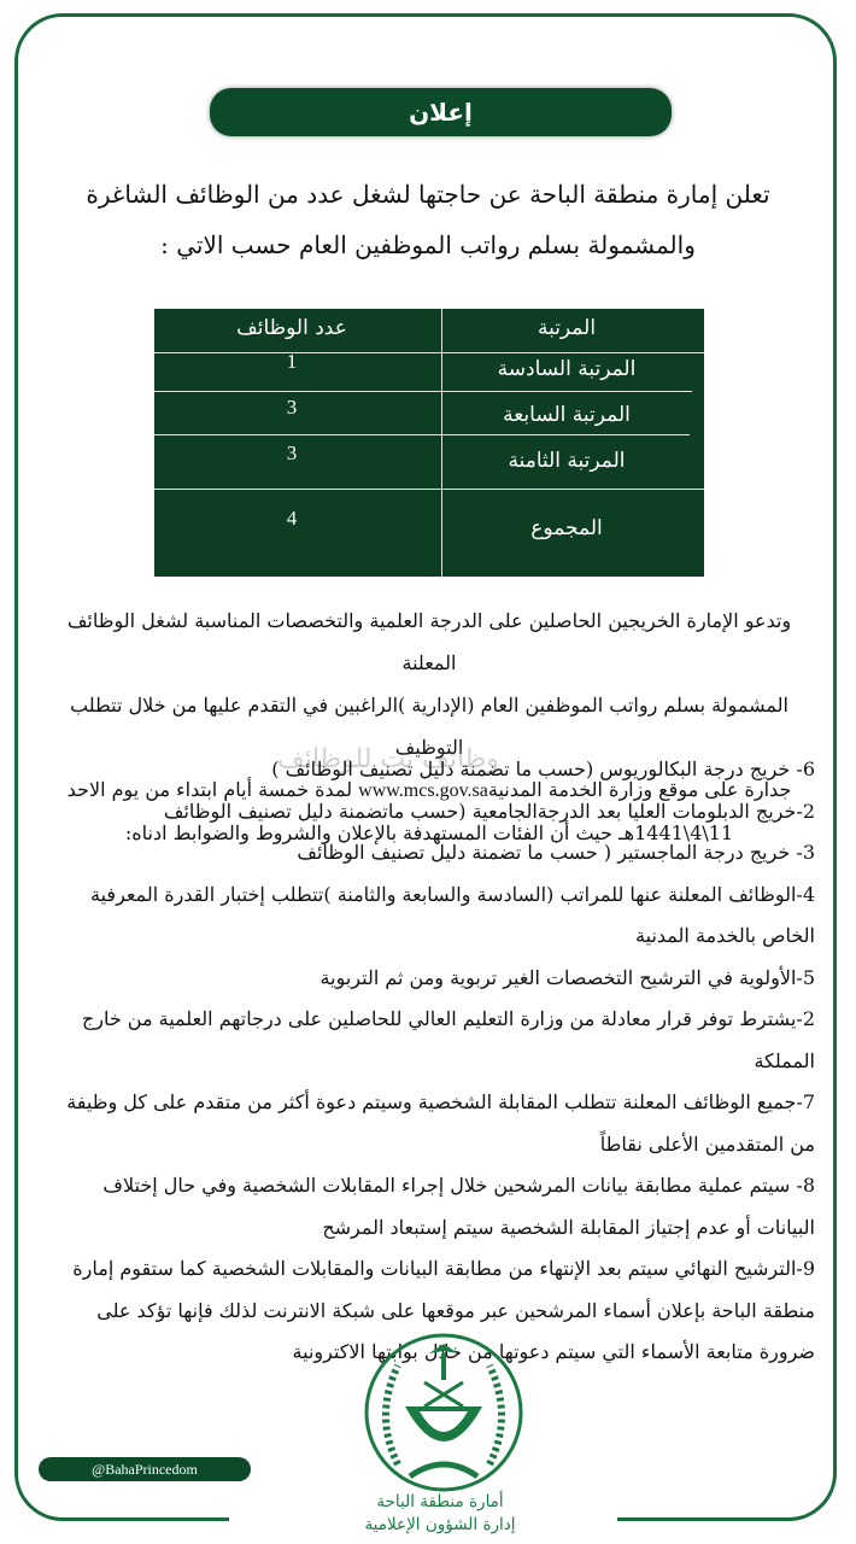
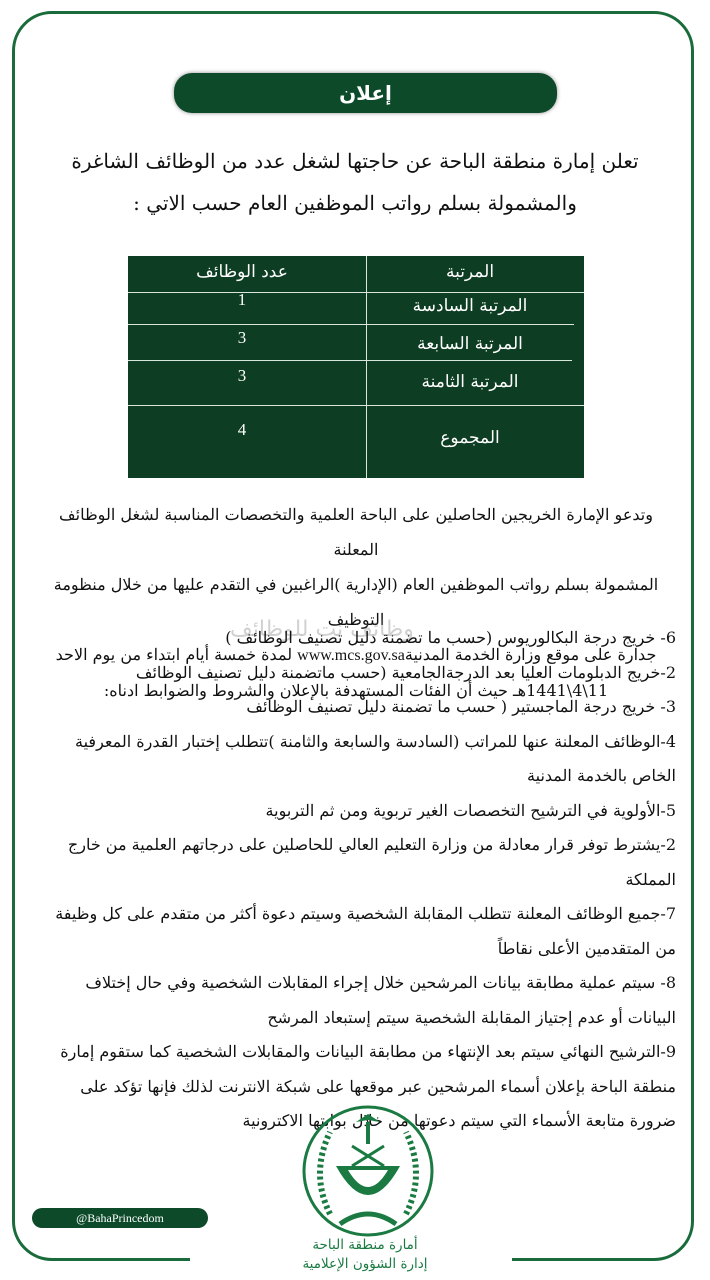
  إعلان
  تعلن إمارة منطقة الباحة عن حاجتها لشغل عدد من الوظائف الشاغرة
  والمشمولة بسلم رواتب الموظفين العام حسب الاتي :
  المرتبة
  عدد الوظائف
  المرتبة السادسة
  1
  المرتبة السابعة
  3
  المرتبة الثامنة
  3
  المجموع
  4
- وتدعو الإمارة الخريجين الحاصلين على الدرجة العلمية والتخصصات المناسبة لشغل الوظائف المعلنة
+ وتدعو الإمارة الخريجين الحاصلين على الباحة العلمية والتخصصات المناسبة لشغل الوظائف المعلنة
- المشمولة بسلم رواتب الموظفين العام (الإدارية )الراغبين في التقدم عليها من خلال تتطلب التوظيف
+ المشمولة بسلم رواتب الموظفين العام (الإدارية )الراغبين في التقدم عليها من خلال منظومة التوظيف
  جدارة على موقع وزارة الخدمة المدنيةwww.mcs.gov.sa لمدة خمسة أيام ابتداء من يوم الاحد
  11\4\1441هـ حيث أن الفئات المستهدفة بالإعلان والشروط والضوابط ادناه:
  وظائف نت للوظائف
  6- خريج درجة البكالوريوس (حسب ما تضمنة دليل تصنيف الوظائف )
  2-خريج الدبلومات العليا بعد الدرجةالجامعية (حسب ماتضمنة دليل تصنيف الوظائف
  3- خريج درجة الماجستير ( حسب ما تضمنة دليل تصنيف الوظائف
  4-الوظائف المعلنة عنها للمراتب (السادسة والسابعة والثامنة )تتطلب إختبار القدرة المعرفية الخاص بالخدمة المدنية
  5-الأولوية في الترشيح التخصصات الغير تربوية ومن ثم التربوية
  2-يشترط توفر قرار معادلة من وزارة التعليم العالي للحاصلين على درجاتهم العلمية من خارج المملكة
  7-جميع الوظائف المعلنة تتطلب المقابلة الشخصية وسيتم دعوة أكثر من متقدم على كل وظيفة من المتقدمين الأعلى نقاطاً
  8- سيتم عملية مطابقة بيانات المرشحين خلال إجراء المقابلات الشخصية وفي حال إختلاف البيانات أو عدم إجتياز المقابلة الشخصية سيتم إستبعاد المرشح
  9-الترشيح النهائي سيتم بعد الإنتهاء من مطابقة البيانات والمقابلات الشخصية كما ستقوم إمارة منطقة الباحة بإعلان أسماء المرشحين عبر موقعها على شبكة الانترنت لذلك فإنها تؤكد على ضرورة متابعة الأسماء التي سيتم دعوتها من خلال بواتها الاكترونية
  @BahaPrincedom
  أمارة منطقة الباحة
  إدارة الشؤون الإعلامية
